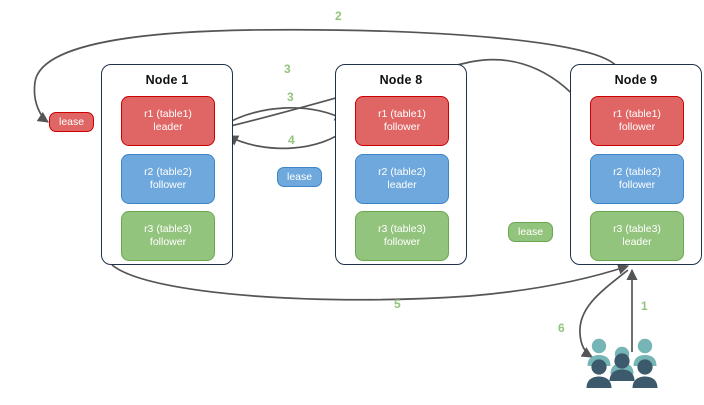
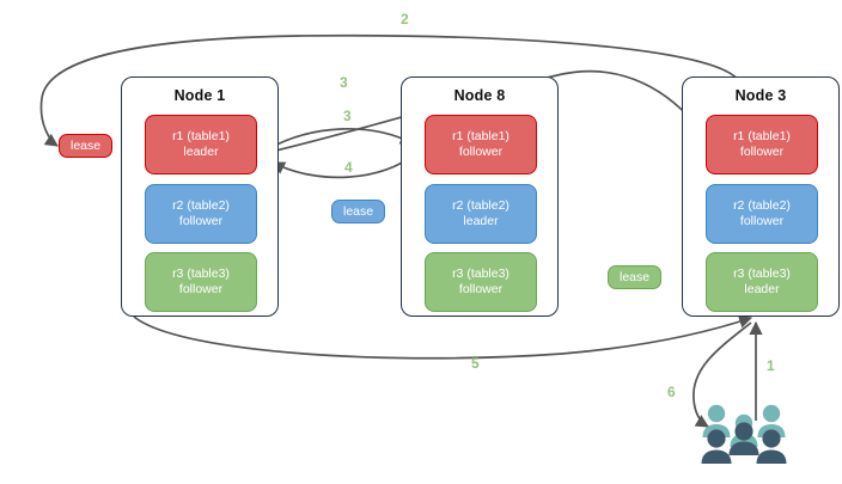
  Node 1
  r1 (table1)
  leader
  r2 (table2)
  follower
  r3 (table3)
  follower
  Node 8
  r1 (table1)
  follower
  r2 (table2)
  leader
  r3 (table3)
  follower
- Node 9
+ Node 3
  r1 (table1)
  follower
  r2 (table2)
  follower
  r3 (table3)
  leader
  lease
  lease
  lease
  2
  3
  3
  4
  5
  1
  6
